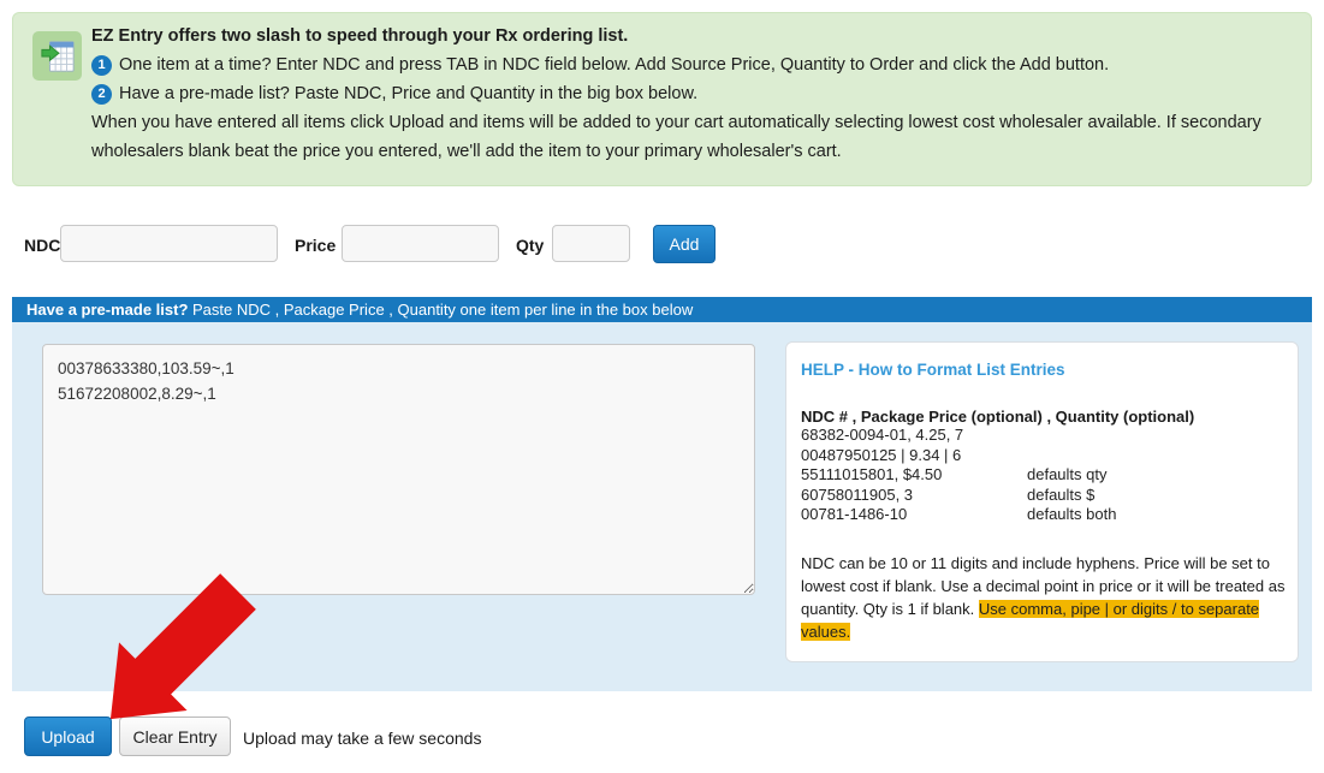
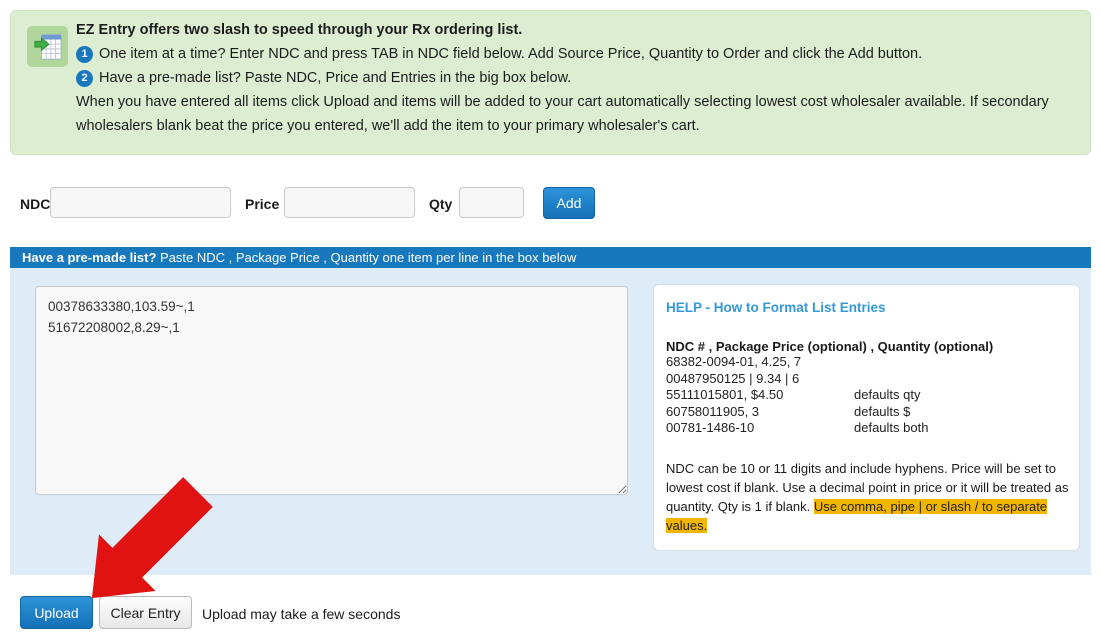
  EZ Entry offers two slash to speed through your Rx ordering list.
  1
  One item at a time? Enter NDC and press TAB in NDC field below. Add Source Price, Quantity to Order and click the Add button.
  2
- Have a pre-made list? Paste NDC, Price and Quantity in the big box below.
+ Have a pre-made list? Paste NDC, Price and Entries in the big box below.
  When you have entered all items click Upload and items will be added to your cart automatically selecting lowest cost wholesaler available. If secondary
  wholesalers blank beat the price you entered, we'll add the item to your primary wholesaler's cart.
  NDC
  Price
  Qty
  Add
  Have a pre-made list? Paste NDC , Package Price , Quantity one item per line in the box below
  00378633380,103.59~,1
  51672208002,8.29~,1
  HELP - How to Format List Entries
  NDC # , Package Price (optional) , Quantity (optional)
  68382-0094-01, 4.25, 7
  00487950125 | 9.34 | 6
  55111015801, $4.50
  defaults qty
  60758011905, 3
  defaults $
  00781-1486-10
  defaults both
- NDC can be 10 or 11 digits and include hyphens. Price will be set to lowest cost if blank. Use a decimal point in price or it will be treated as quantity. Qty is 1 if blank. Use comma, pipe | or digits / to separate values.
+ NDC can be 10 or 11 digits and include hyphens. Price will be set to lowest cost if blank. Use a decimal point in price or it will be treated as quantity. Qty is 1 if blank. Use comma, pipe | or slash / to separate values.
  Upload
  Clear Entry
  Upload may take a few seconds
